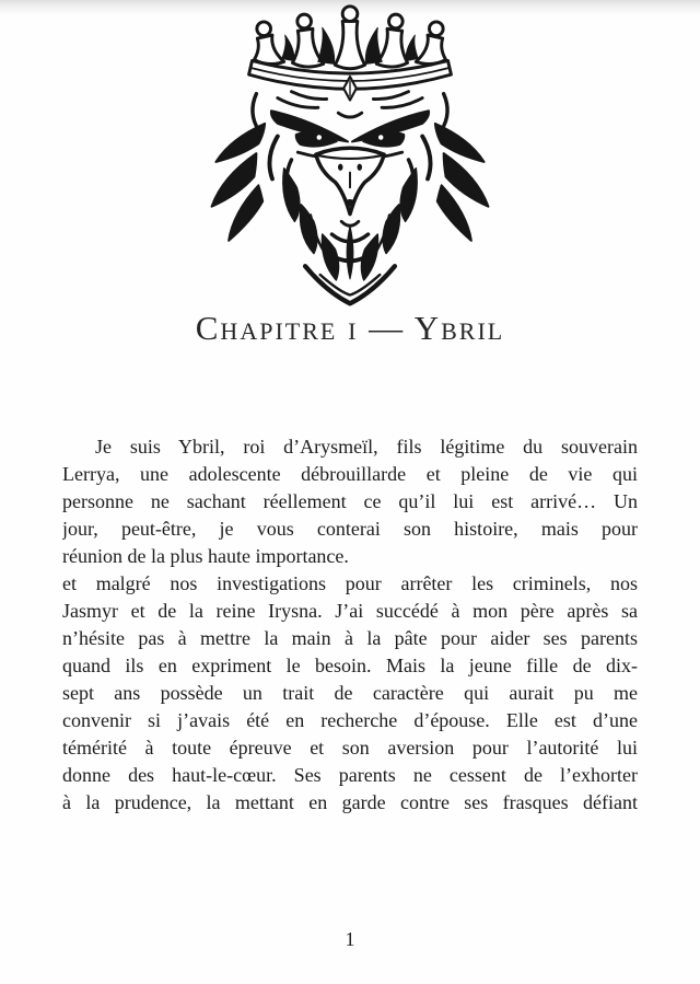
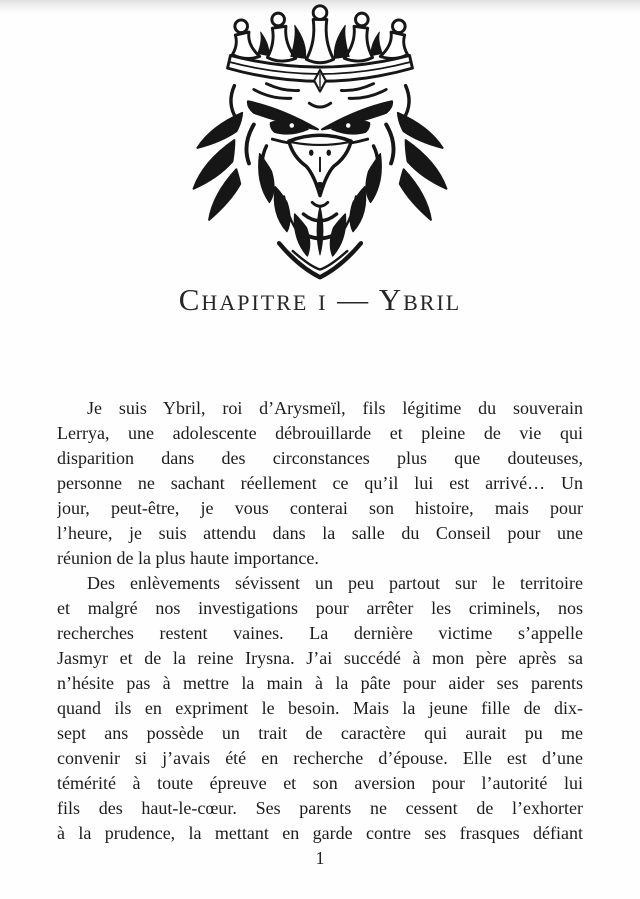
  Chapitre i — Ybril
  Je suis Ybril, roi d’Arysmeïl, fils légitime du souverain
  Lerrya, une adolescente débrouillarde et pleine de vie qui
+ disparition dans des circonstances plus que douteuses,
  personne ne sachant réellement ce qu’il lui est arrivé… Un
  jour, peut-être, je vous conterai son histoire, mais pour
+ l’heure, je suis attendu dans la salle du Conseil pour une
  réunion de la plus haute importance.
+ Des enlèvements sévissent un peu partout sur le territoire
  et malgré nos investigations pour arrêter les criminels, nos
+ recherches restent vaines. La dernière victime s’appelle
  Jasmyr et de la reine Irysna. J’ai succédé à mon père après sa
  n’hésite pas à mettre la main à la pâte pour aider ses parents
  quand ils en expriment le besoin. Mais la jeune fille de dix-
  sept ans possède un trait de caractère qui aurait pu me
  convenir si j’avais été en recherche d’épouse. Elle est d’une
  témérité à toute épreuve et son aversion pour l’autorité lui
- donne des haut-le-cœur. Ses parents ne cessent de l’exhorter
+ fils des haut-le-cœur. Ses parents ne cessent de l’exhorter
  à la prudence, la mettant en garde contre ses frasques défiant
  1
